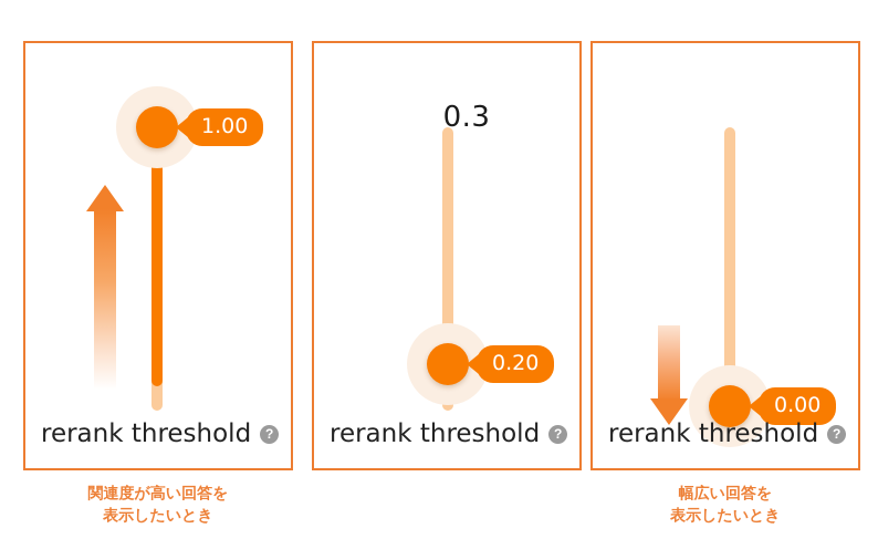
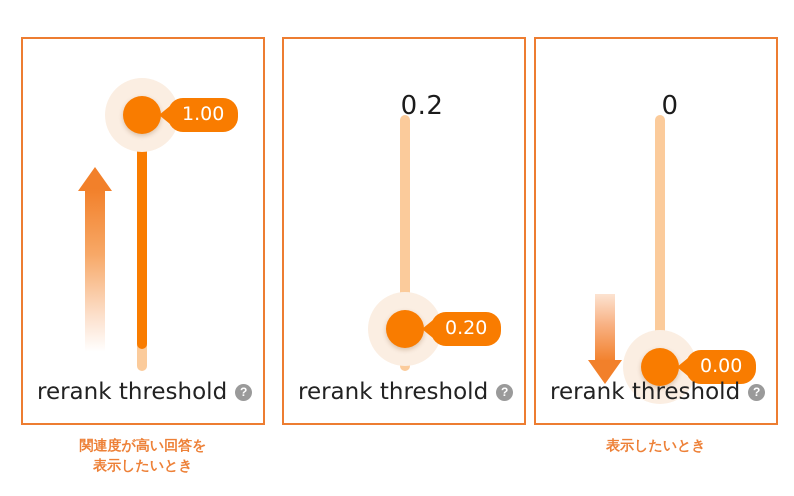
  1.00
  rerank threshold
  ?
- 0.3
+ 0.2
  0.20
  rerank threshold
  ?
+ 0
  0.00
  rerank threshold
  ?
  関連度が高い回答を
  表示したいとき
- 幅広い回答を
  表示したいとき
